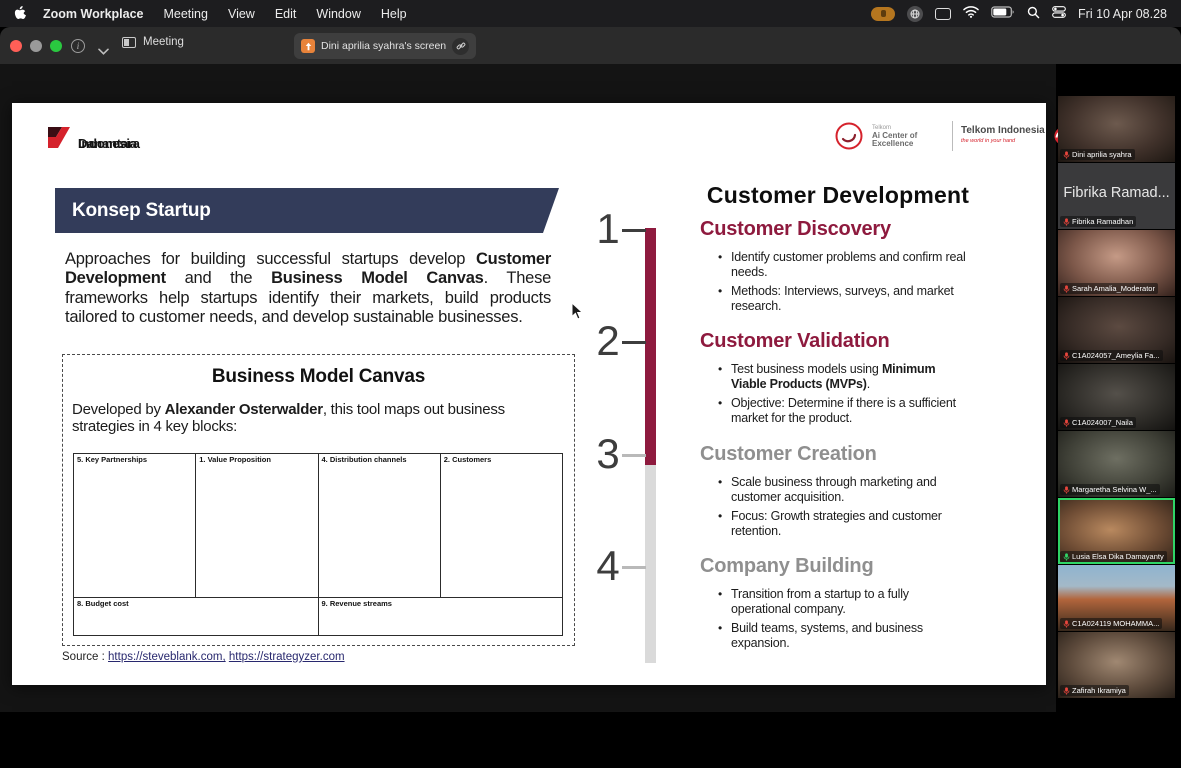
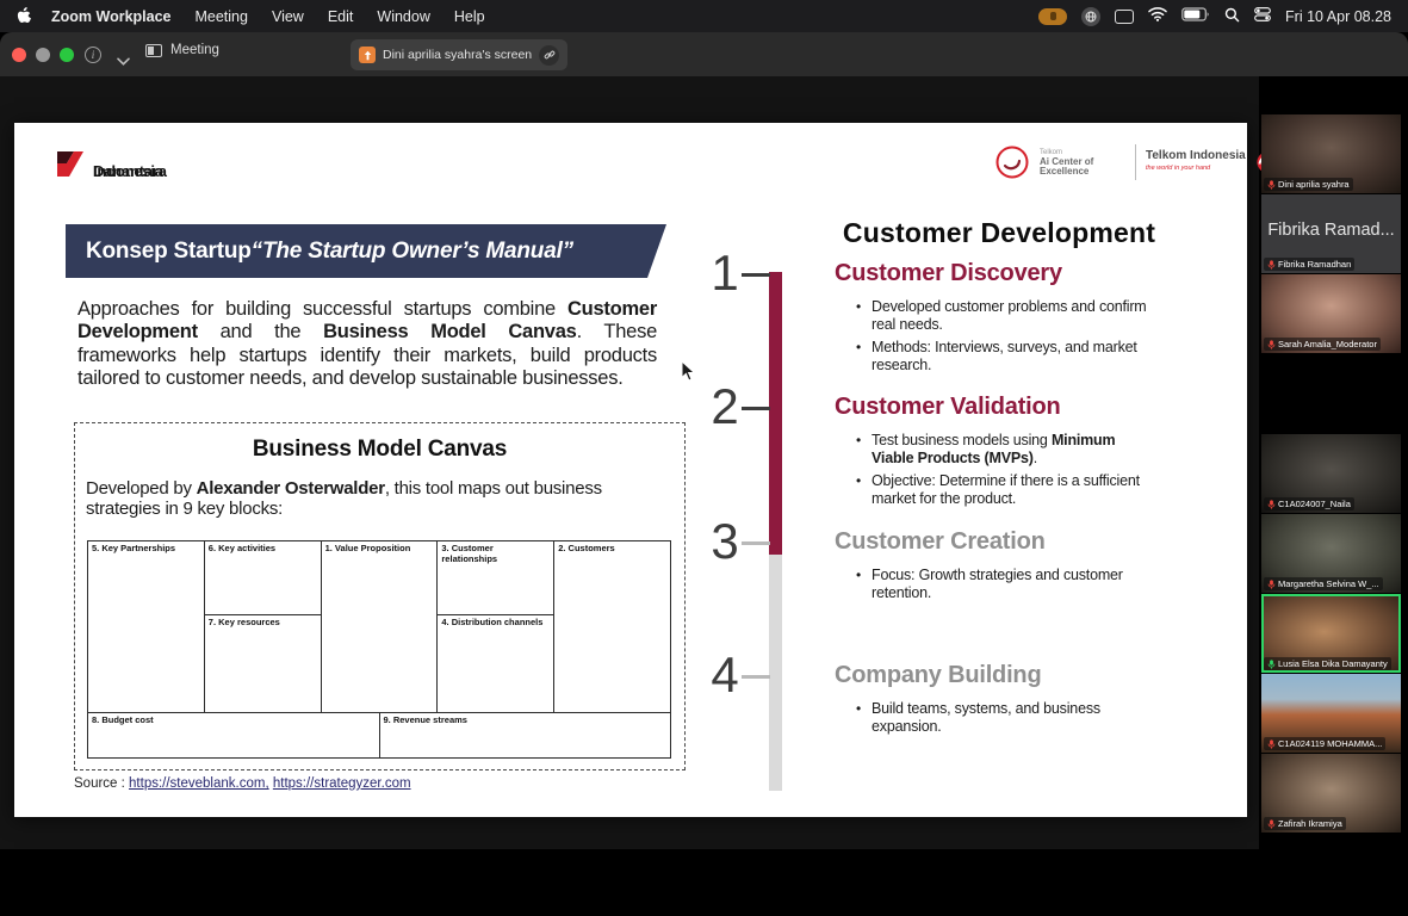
  Zoom Workplace
  Meeting
  View
  Edit
  Window
  Help
  Fri 10 Apr 08.28
  i
  Meeting
  Dini aprilia syahra's screen
  Danantara
  Indonesia
  Ai Center of Excellence
  Telkom Indonesia
  Konsep Startup
+ “The Startup Owner’s Manual”
- Approaches for building successful startups develop Customer Development and the Business Model Canvas. These frameworks help startups identify their markets, build products tailored to customer needs, and develop sustainable businesses.
+ Approaches for building successful startups combine Customer Development and the Business Model Canvas. These frameworks help startups identify their markets, build products tailored to customer needs, and develop sustainable businesses.
  Business Model Canvas
- Developed by Alexander Osterwalder, this tool maps out business strategies in 4 key blocks:
+ Developed by Alexander Osterwalder, this tool maps out business strategies in 9 key blocks:
  5. Key Partnerships
+ 6. Key activities
+ 7. Key resources
  1. Value Proposition
+ 3. Customer relationships
  4. Distribution channels
  2. Customers
  8. Budget cost
  9. Revenue streams
  Source : https://steveblank.com, https://strategyzer.com
  Customer Development
  1
  Customer Discovery
- Identify customer problems and confirm real needs.
+ Developed customer problems and confirm real needs.
  Methods: Interviews, surveys, and market research.
  2
  Customer Validation
  Test business models using Minimum Viable Products (MVPs).
  Objective: Determine if there is a sufficient market for the product.
  3
  Customer Creation
- Scale business through marketing and customer acquisition.
  Focus: Growth strategies and customer retention.
  4
  Company Building
- Transition from a startup to a fully operational company.
  Build teams, systems, and business expansion.
  Dini aprilia syahra
  Fibrika Ramad...
  Fibrika Ramadhan
  Sarah Amalia_Moderator
- C1A024057_Ameylia Fa...
  C1A024007_Naila
  Margaretha Selvina W_...
  Lusia Elsa Dika Damayanty
  C1A024119 MOHAMMA...
  Zafirah Ikramiya
